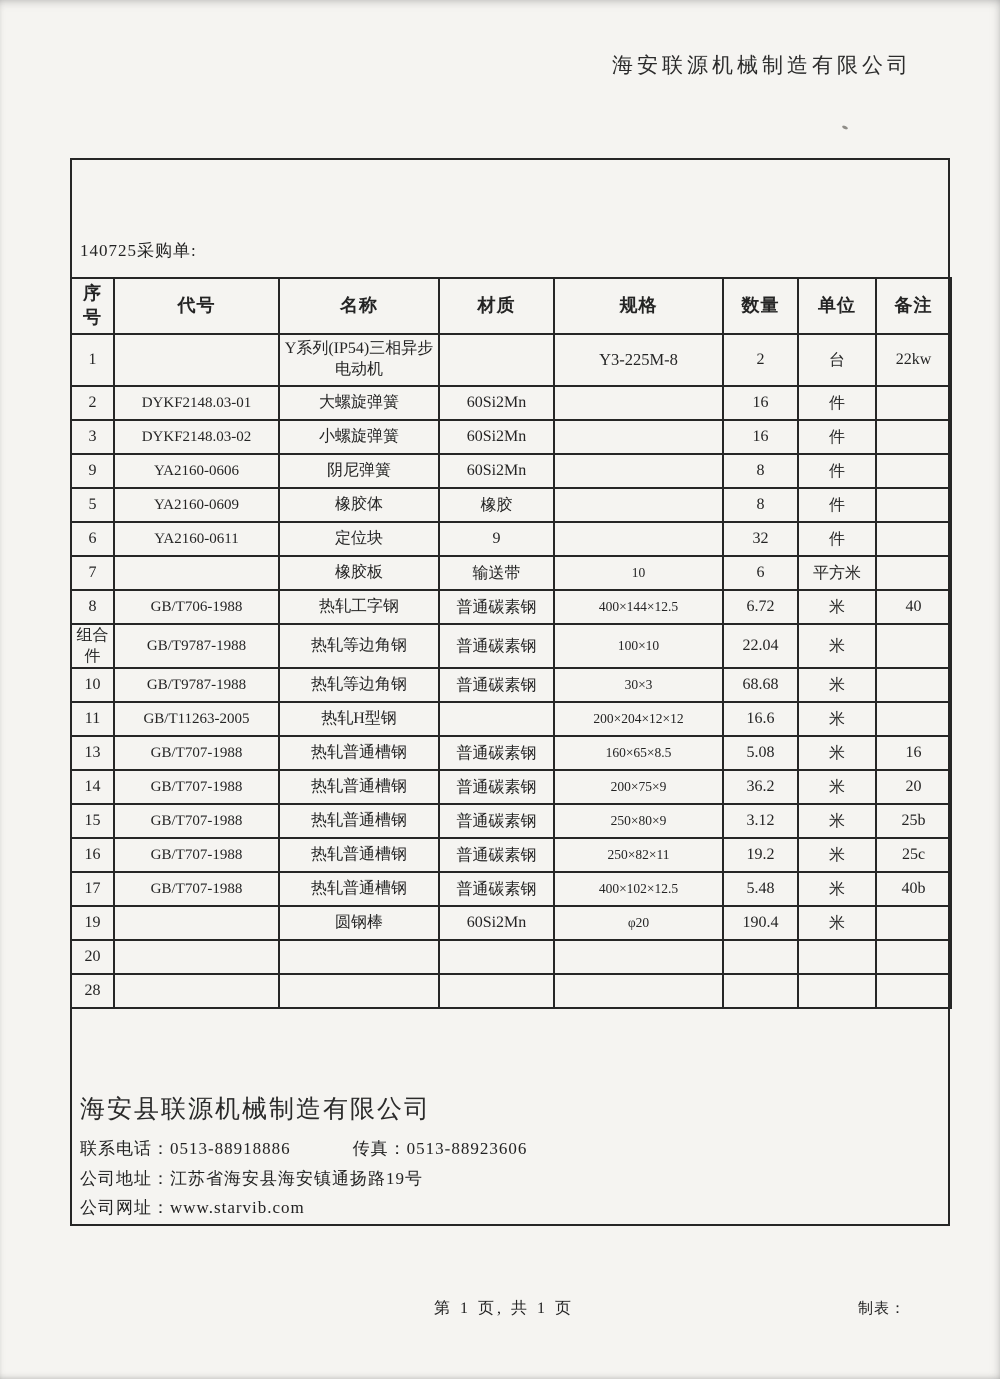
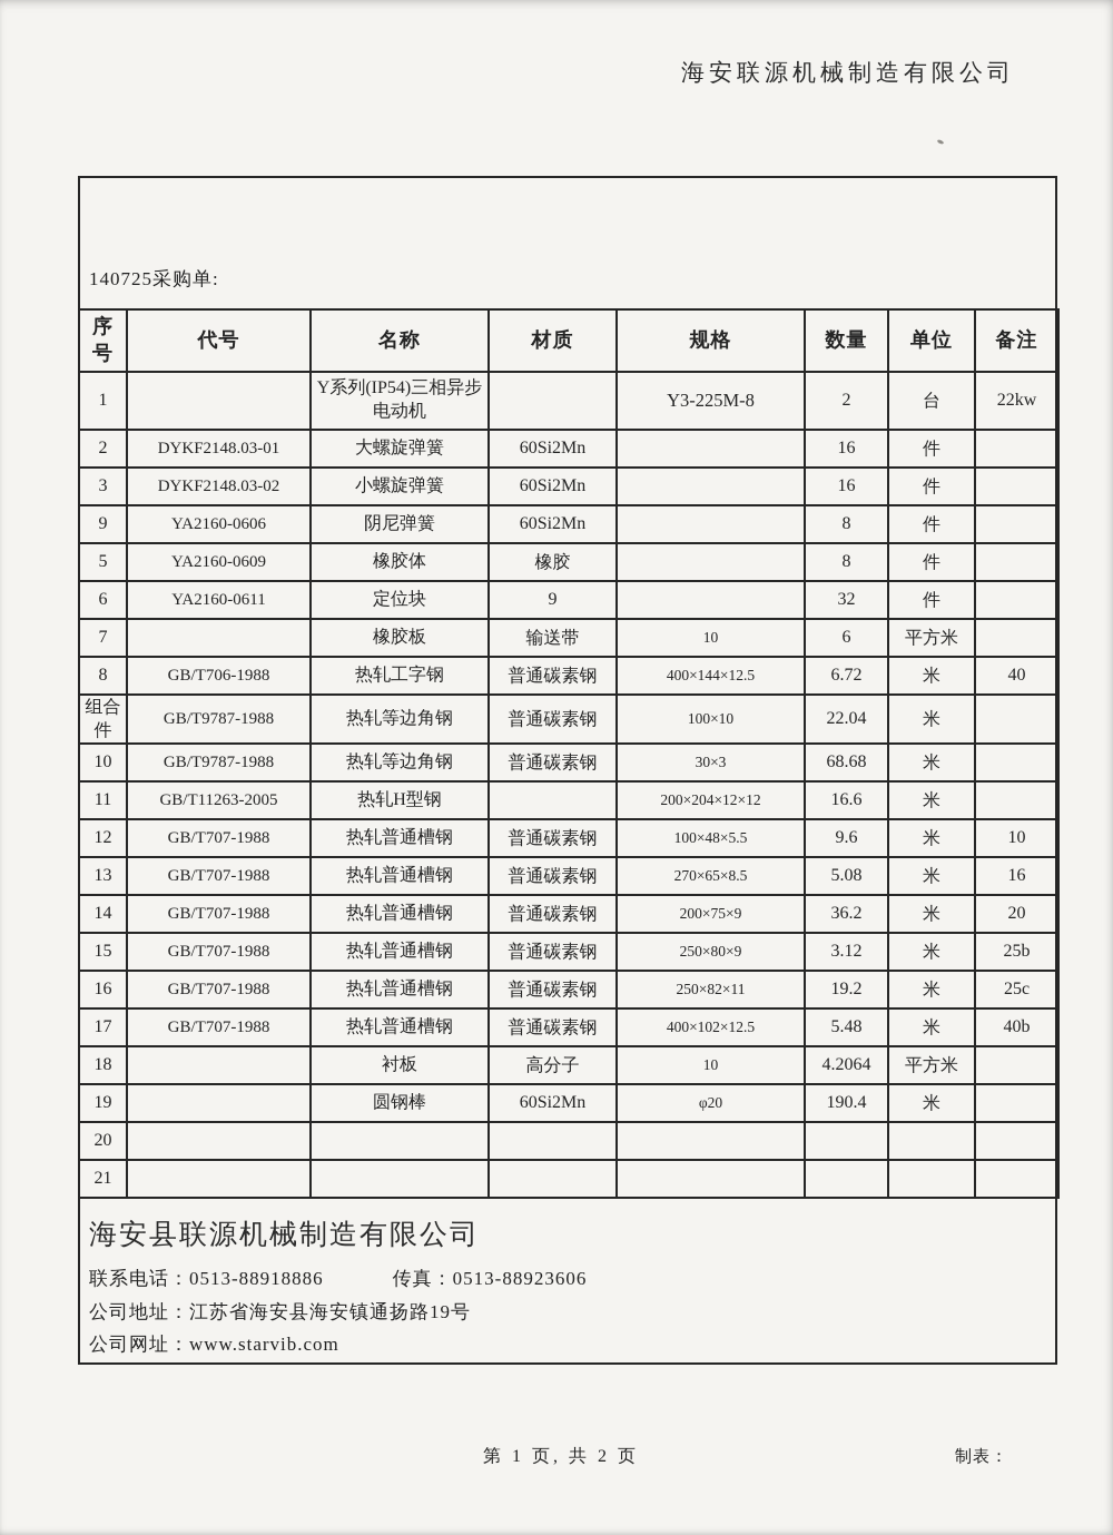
  海安联源机械制造有限公司
  140725采购单:
  序号	代号	名称	材质	规格	数量	单位	备注
  1		Y系列(IP54)三相异步电动机		Y3-225M-8	2	台	22kw
  2	DYKF2148.03-01	大螺旋弹簧	60Si2Mn		16	件
  3	DYKF2148.03-02	小螺旋弹簧	60Si2Mn		16	件
  9	YA2160-0606	阴尼弹簧	60Si2Mn		8	件
  5	YA2160-0609	橡胶体	橡胶		8	件
  6	YA2160-0611	定位块	9		32	件
  7		橡胶板	输送带	10	6	平方米
  8	GB/T706-1988	热轧工字钢	普通碳素钢	400×144×12.5	6.72	米	40
  组合件	GB/T9787-1988	热轧等边角钢	普通碳素钢	100×10	22.04	米
  10	GB/T9787-1988	热轧等边角钢	普通碳素钢	30×3	68.68	米
  11	GB/T11263-2005	热轧H型钢		200×204×12×12	16.6	米
+ 12	GB/T707-1988	热轧普通槽钢	普通碳素钢	100×48×5.5	9.6	米	10
- 13	GB/T707-1988	热轧普通槽钢	普通碳素钢	160×65×8.5	5.08	米	16
+ 13	GB/T707-1988	热轧普通槽钢	普通碳素钢	270×65×8.5	5.08	米	16
  14	GB/T707-1988	热轧普通槽钢	普通碳素钢	200×75×9	36.2	米	20
  15	GB/T707-1988	热轧普通槽钢	普通碳素钢	250×80×9	3.12	米	25b
  16	GB/T707-1988	热轧普通槽钢	普通碳素钢	250×82×11	19.2	米	25c
  17	GB/T707-1988	热轧普通槽钢	普通碳素钢	400×102×12.5	5.48	米	40b
+ 18		衬板	高分子	10	4.2064	平方米
  19		圆钢棒	60Si2Mn	φ20	190.4	米
  20
- 28
+ 21
  海安县联源机械制造有限公司
  联系电话：0513-88918886 传真：0513-88923606
  公司地址：江苏省海安县海安镇通扬路19号
  公司网址：www.starvib.com
- 第 1 页, 共 1 页
+ 第 1 页, 共 2 页
  制表：
